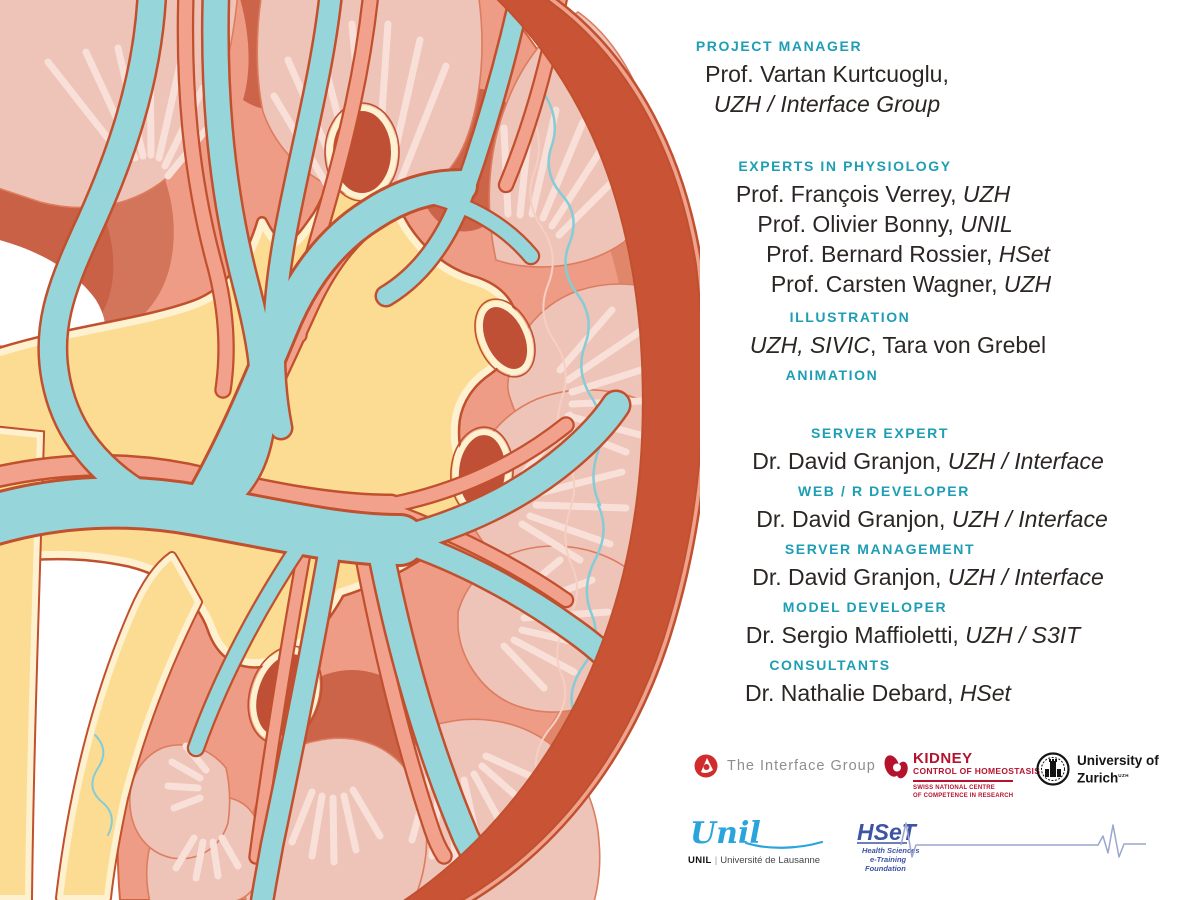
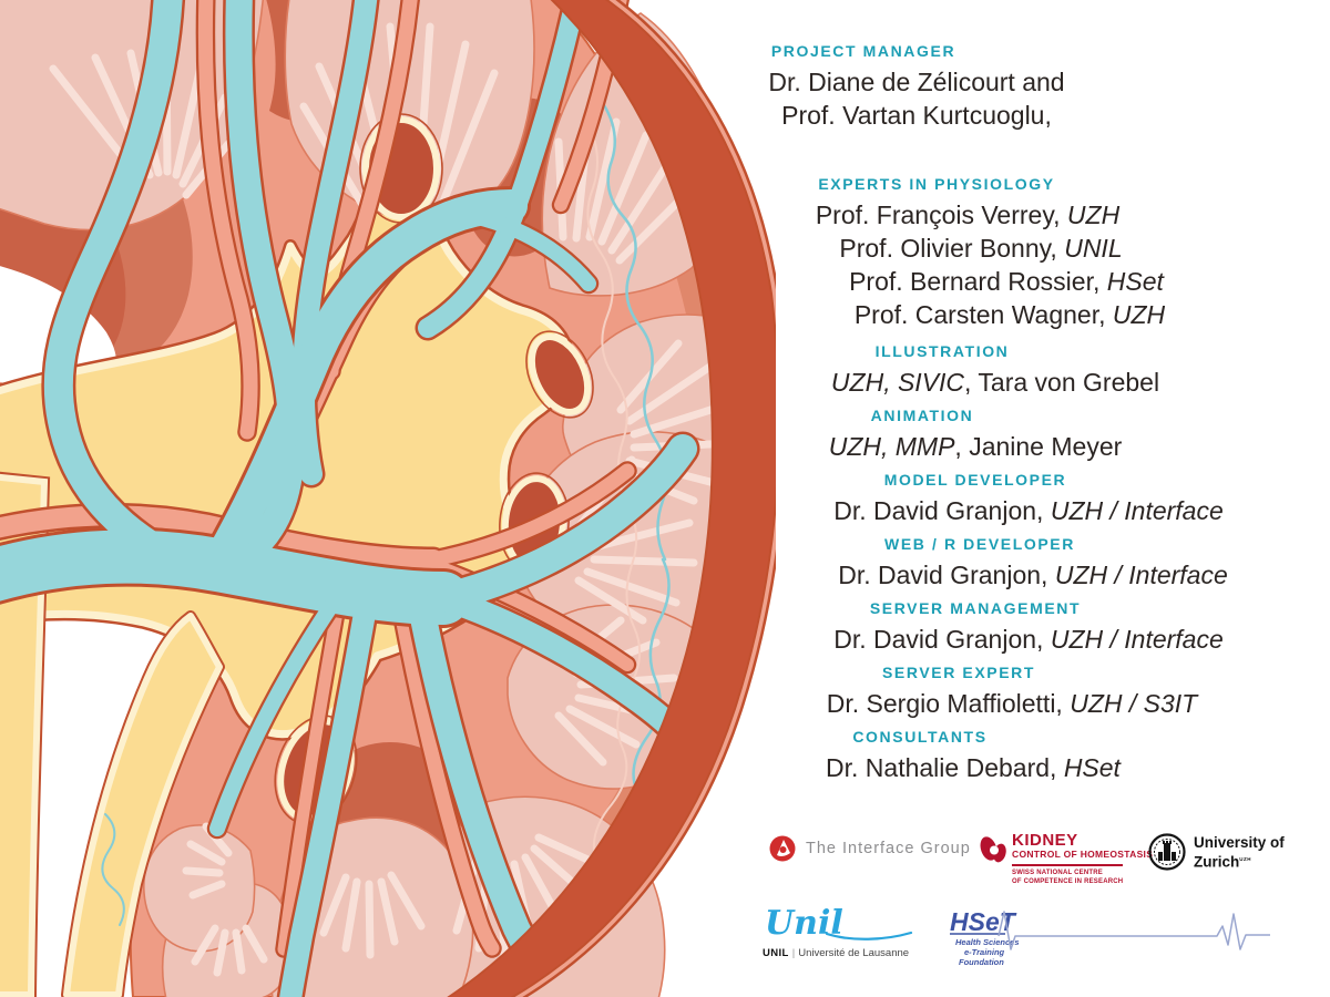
  PROJECT MANAGER
+ Dr. Diane de Zélicourt and
  Prof. Vartan Kurtcuoglu,
- UZH / Interface Group
  EXPERTS IN PHYSIOLOGY
  Prof. François Verrey, UZH
  Prof. Olivier Bonny, UNIL
  Prof. Bernard Rossier, HSet
  Prof. Carsten Wagner, UZH
  ILLUSTRATION
  UZH, SIVIC, Tara von Grebel
  ANIMATION
+ UZH, MMP, Janine Meyer
- SERVER EXPERT
+ MODEL DEVELOPER
  Dr. David Granjon, UZH / Interface
  WEB / R DEVELOPER
  Dr. David Granjon, UZH / Interface
  SERVER MANAGEMENT
  Dr. David Granjon, UZH / Interface
- MODEL DEVELOPER
+ SERVER EXPERT
  Dr. Sergio Maffioletti, UZH / S3IT
  CONSULTANTS
  Dr. Nathalie Debard, HSet
  The Interface Group
  KIDNEY
  CONTROL OF HOMEOSTASI
  University of
  Unil
  UNIL | Université de Lausanne
  HSeT
  Health Sciences
  e-Training
  Foundation
